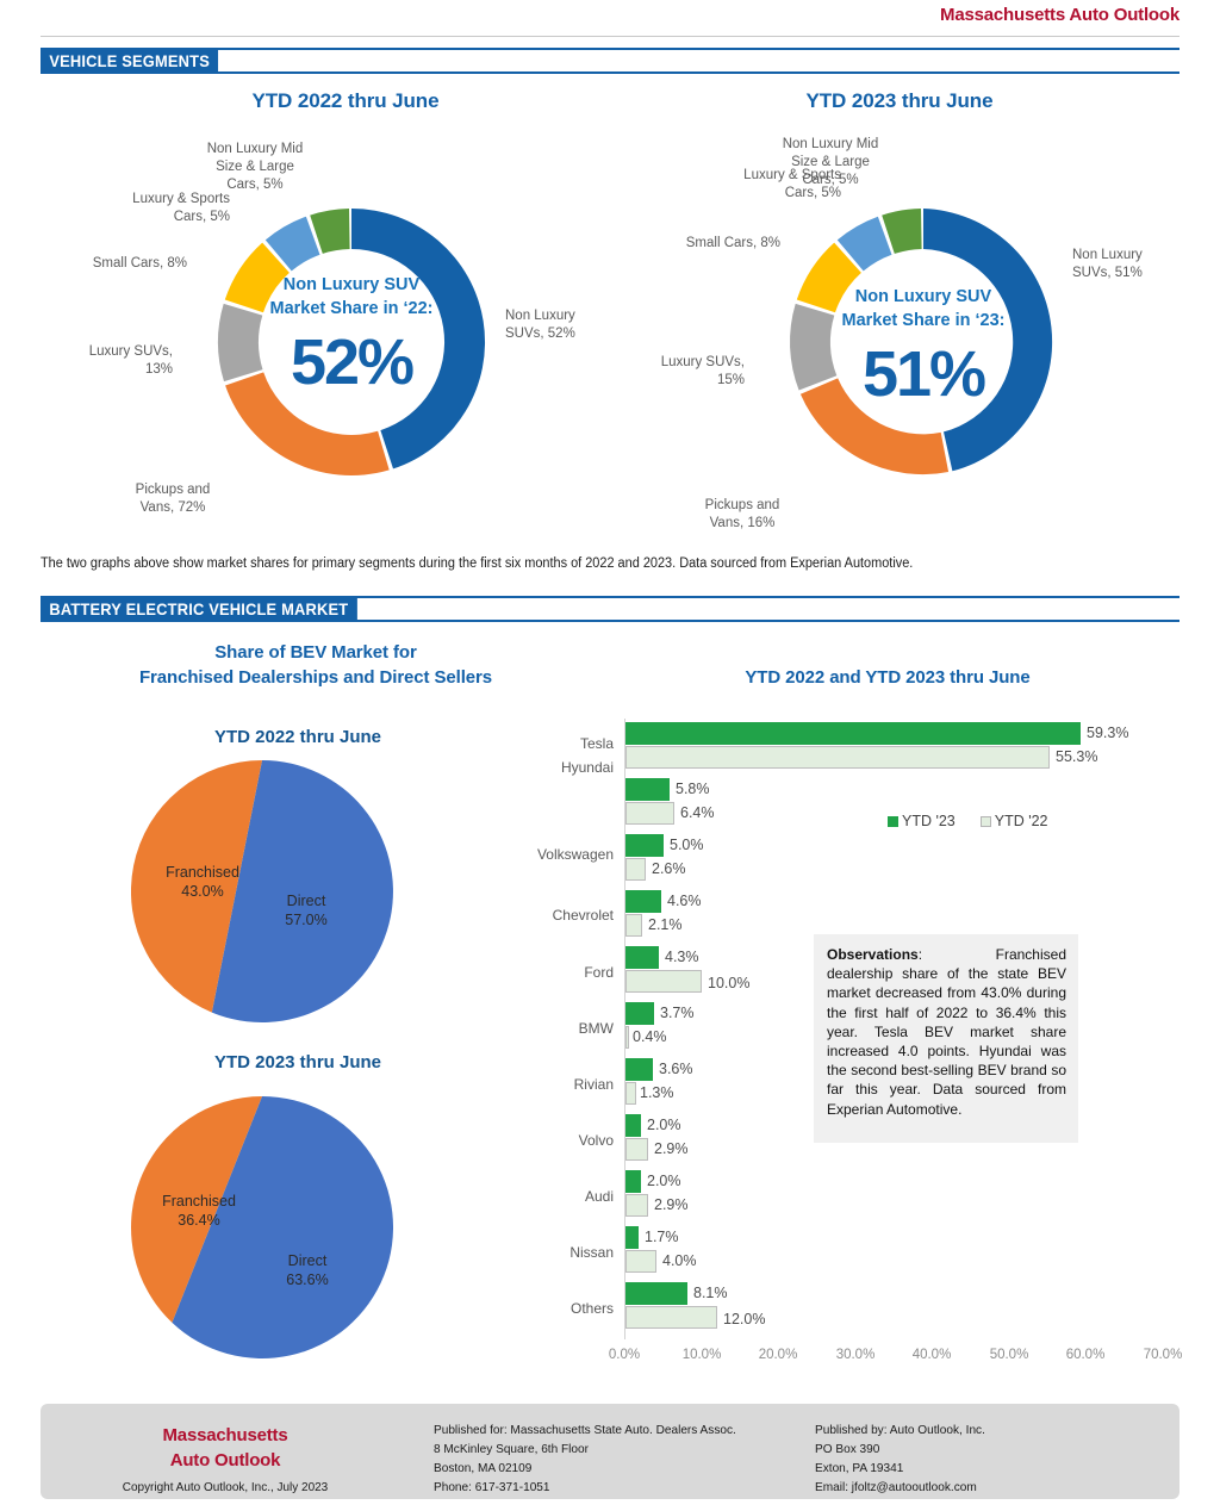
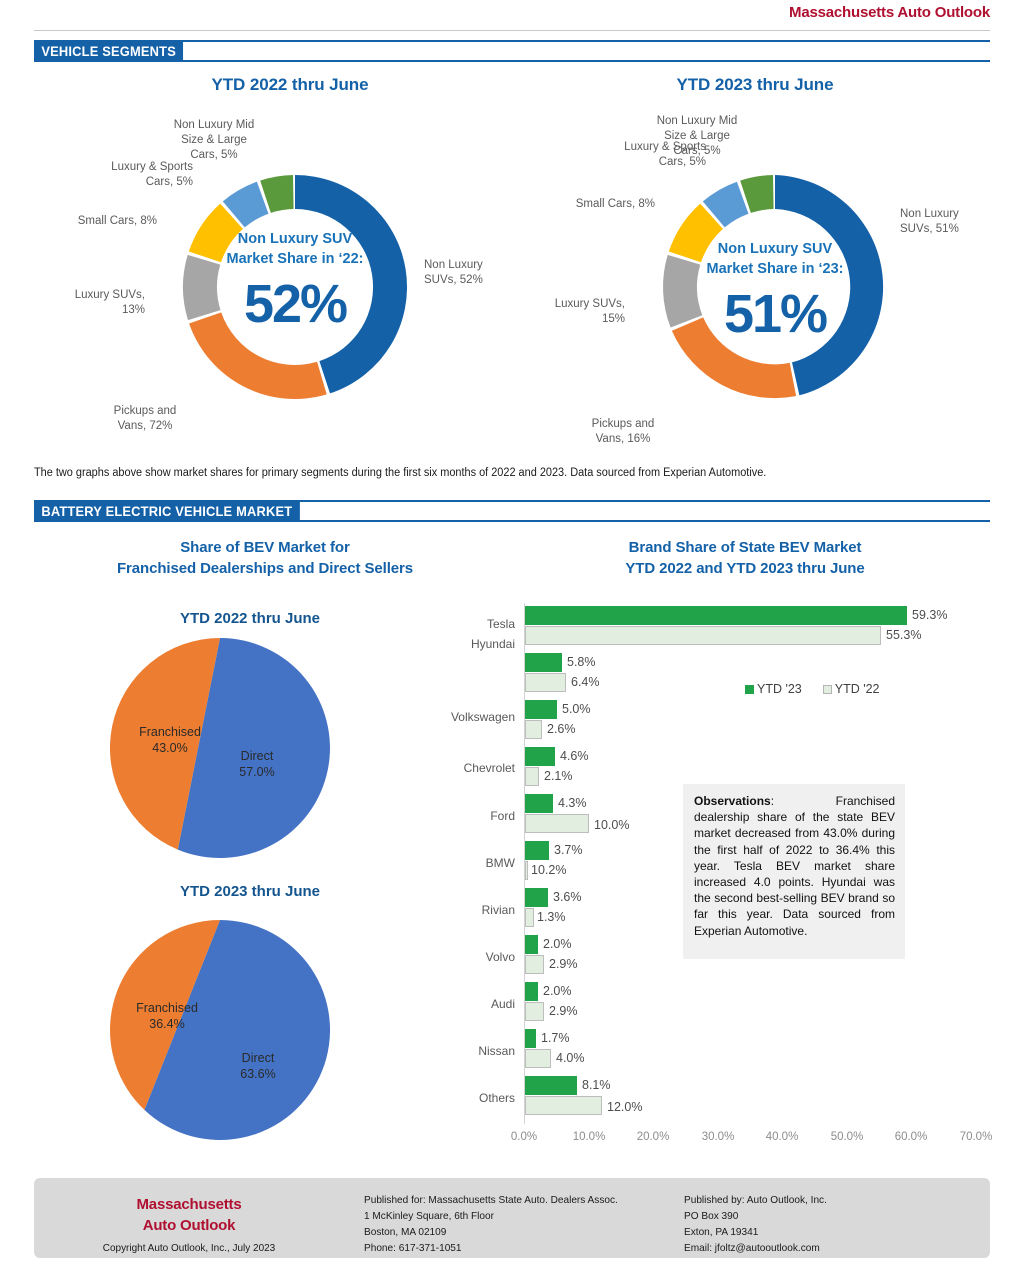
  Massachusetts Auto Outlook
  VEHICLE SEGMENTS
  YTD 2022 thru June
  YTD 2023 thru June
  Non Luxury SUV
  Market Share in ‘22:
  52%
  Non Luxury Mid
  Size & Large
  Cars, 5%
  Luxury & Sports
  Cars, 5%
  Small Cars, 8%
  Luxury SUVs,
  13%
  Pickups and
  Vans, 72%
  Non Luxury
  SUVs, 52%
  Non Luxury SUV
  Market Share in ‘23:
  51%
  Non Luxury Mid
  Size & Large
  Cars, 5%
  Luxury & Sports
  Cars, 5%
  Small Cars, 8%
  Luxury SUVs,
  15%
  Pickups and
  Vans, 16%
  Non Luxury
  SUVs, 51%
  The two graphs above show market shares for primary segments during the first six months of 2022 and 2023. Data sourced from Experian Automotive.
  BATTERY ELECTRIC VEHICLE MARKET
  Share of BEV Market for
  Franchised Dealerships and Direct Sellers
+ Brand Share of State BEV Market
  YTD 2022 and YTD 2023 thru June
  YTD 2022 thru June
  Franchised
  43.0%
  Direct
  57.0%
  YTD 2023 thru June
  Franchised
  36.4%
  Direct
  63.6%
  Tesla
  59.3%
  55.3%
  Hyundai
  5.8%
  6.4%
  Volkswagen
  5.0%
  2.6%
  Chevrolet
  4.6%
  2.1%
  Ford
  4.3%
  10.0%
  BMW
  3.7%
- 0.4%
+ 10.2%
  Rivian
  3.6%
  1.3%
  Volvo
  2.0%
  2.9%
  Audi
  2.0%
  2.9%
  Nissan
  1.7%
  4.0%
  Others
  8.1%
  12.0%
  0.0%
  10.0%
  20.0%
  30.0%
  40.0%
  50.0%
  60.0%
  70.0%
  YTD '23 YTD '22
  Observations: Franchised dealership share of the state BEV market decreased from 43.0% during the first half of 2022 to 36.4% this year. Tesla BEV market share increased 4.0 points. Hyundai was the second best-selling BEV brand so far this year. Data sourced from Experian Automotive.
  Massachusetts
  Auto Outlook
  Copyright Auto Outlook, Inc., July 2023
  Published for: Massachusetts State Auto. Dealers Assoc.
- 8 McKinley Square, 6th Floor
+ 1 McKinley Square, 6th Floor
  Boston, MA 02109
  Phone: 617-371-1051
  Published by: Auto Outlook, Inc.
  PO Box 390
  Exton, PA 19341
  Email: jfoltz@autooutlook.com
